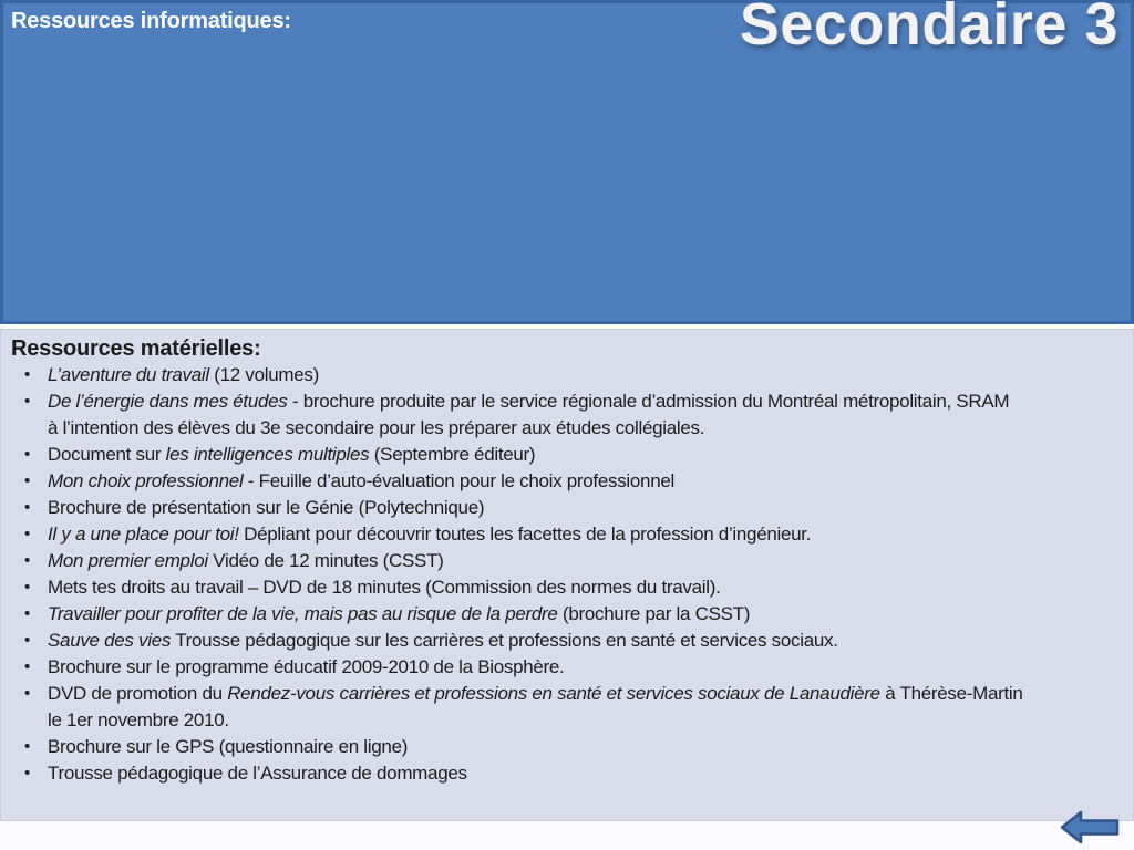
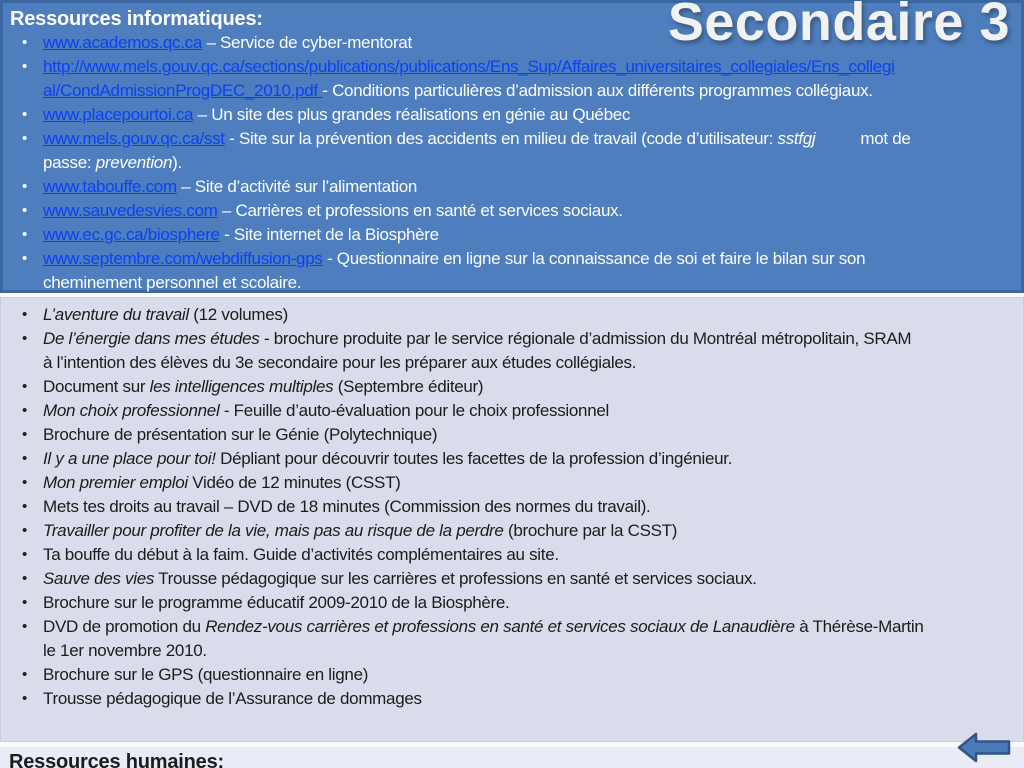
  Ressources informatiques:
+ www.academos.qc.ca – Service de cyber-mentorat
+ http://www.mels.gouv.qc.ca/sections/publications/publications/Ens_Sup/Affaires_universitaires_collegiales/Ens_collegi
+ al/CondAdmissionProgDEC_2010.pdf - Conditions particulières d’admission aux différents programmes collégiaux.
+ www.placepourtoi.ca – Un site des plus grandes réalisations en génie au Québec
+ www.mels.gouv.qc.ca/sst - Site sur la prévention des accidents en milieu de travail (code d’utilisateur: sstfgj mot de
+ passe: prevention).
+ www.tabouffe.com – Site d’activité sur l’alimentation
+ www.sauvedesvies.com – Carrières et professions en santé et services sociaux.
+ www.ec.gc.ca/biosphere - Site internet de la Biosphère
+ www.septembre.com/webdiffusion-gps - Questionnaire en ligne sur la connaissance de soi et faire le bilan sur son
+ cheminement personnel et scolaire.
  Secondaire 3
- Ressources matérielles:
  L’aventure du travail (12 volumes)
  De l’énergie dans mes études - brochure produite par le service régionale d’admission du Montréal métropolitain, SRAM
  à l’intention des élèves du 3e secondaire pour les préparer aux études collégiales.
  Document sur les intelligences multiples (Septembre éditeur)
  Mon choix professionnel - Feuille d’auto-évaluation pour le choix professionnel
  Brochure de présentation sur le Génie (Polytechnique)
  Il y a une place pour toi! Dépliant pour découvrir toutes les facettes de la profession d’ingénieur.
  Mon premier emploi Vidéo de 12 minutes (CSST)
  Mets tes droits au travail – DVD de 18 minutes (Commission des normes du travail).
  Travailler pour profiter de la vie, mais pas au risque de la perdre (brochure par la CSST)
+ Ta bouffe du début à la faim. Guide d’activités complémentaires au site.
  Sauve des vies Trousse pédagogique sur les carrières et professions en santé et services sociaux.
  Brochure sur le programme éducatif 2009-2010 de la Biosphère.
  DVD de promotion du Rendez-vous carrières et professions en santé et services sociaux de Lanaudière à Thérèse-Martin
  le 1er novembre 2010.
  Brochure sur le GPS (questionnaire en ligne)
  Trousse pédagogique de l’Assurance de dommages
+ Ressources humaines:
